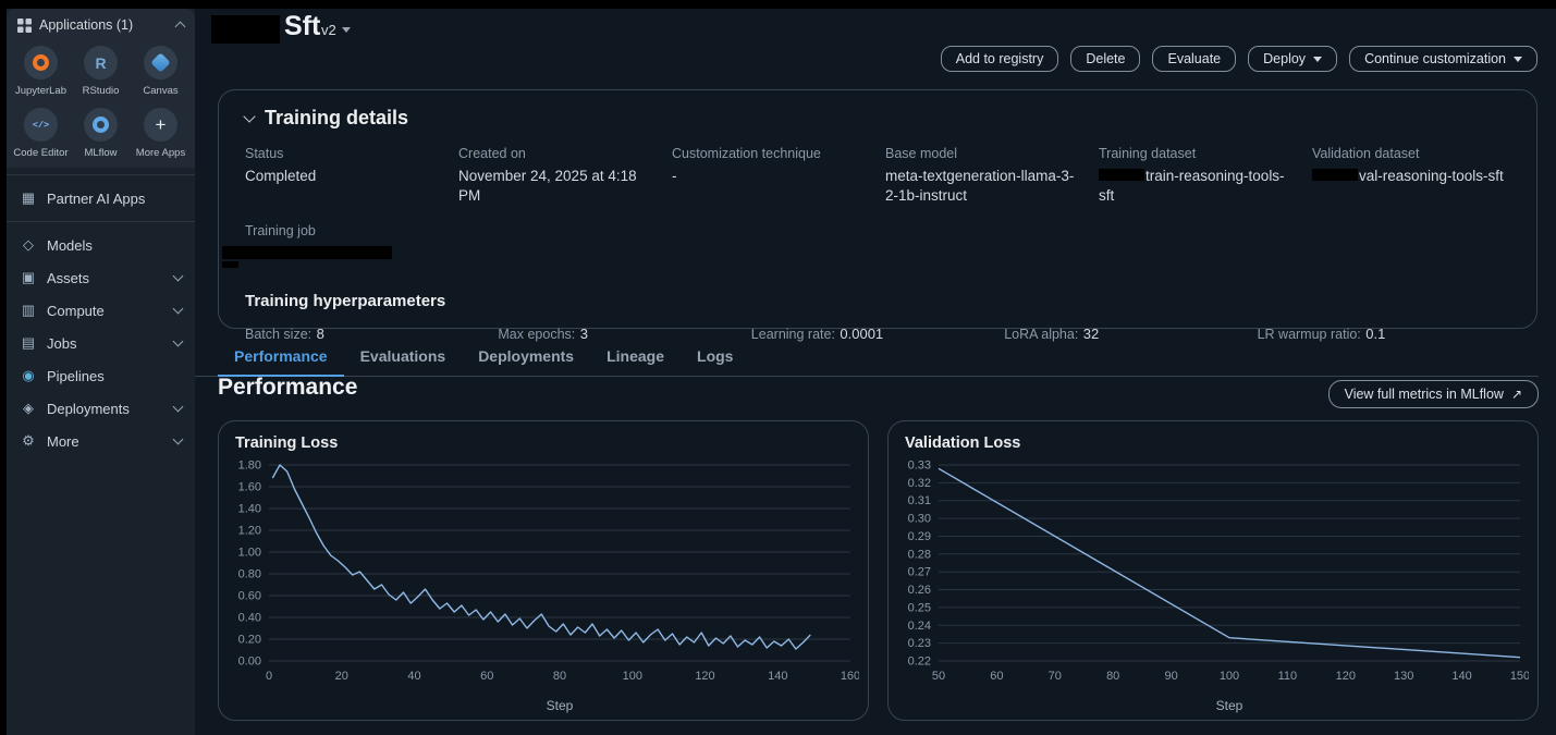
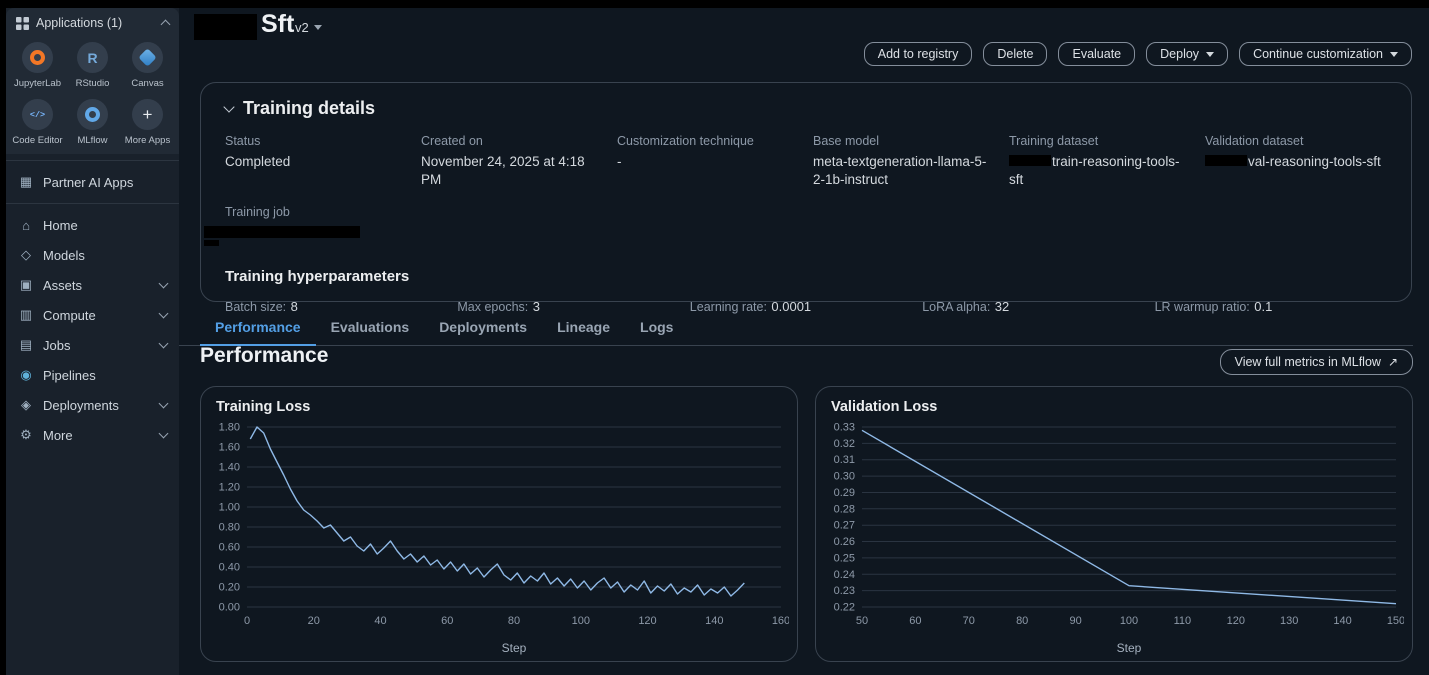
  Applications (1)
  JupyterLab
  R
  RStudio
  Canvas
  </>
  Code Editor
  MLflow
  +
  More Apps
  ▦
  Partner AI Apps
+ ⌂
+ Home
  ◇
  Models
  ▣
  Assets
  ▥
  Compute
  ▤
  Jobs
  ◉
  Pipelines
  ◈
  Deployments
  ⚙
  More
  Sft
  v2
  Add to registry
  Delete
  Evaluate
  Deploy
  Continue customization
  Training details
  Status
  Completed
  Created on
  November 24, 2025 at 4:18 PM
  Customization technique
  -
  Base model
- meta-textgeneration-llama-3-2-1b-instruct
+ meta-textgeneration-llama-5-2-1b-instruct
  Training dataset
  train-reasoning-tools-sft
  Validation dataset
  val-reasoning-tools-sft
  Training job
  Training hyperparameters
  Batch size: 8
  Max epochs: 3
  Learning rate: 0.0001
  LoRA alpha: 32
  LR warmup ratio: 0.1
  Performance
  Evaluations
  Deployments
  Lineage
  Logs
  Performance
  View full metrics in MLflow
  ↗
  Training Loss
  0.00
  0.20
  0.40
  0.60
  0.80
  1.00
  1.20
  1.40
  1.60
  1.80
  0
  20
  40
  60
  80
  100
  120
  140
  160
  Step
  Validation Loss
  0.22
  0.23
  0.24
  0.25
  0.26
  0.27
  0.28
  0.29
  0.30
  0.31
  0.32
  0.33
  50
  60
  70
  80
  90
  100
  110
  120
  130
  140
  150
  Step
